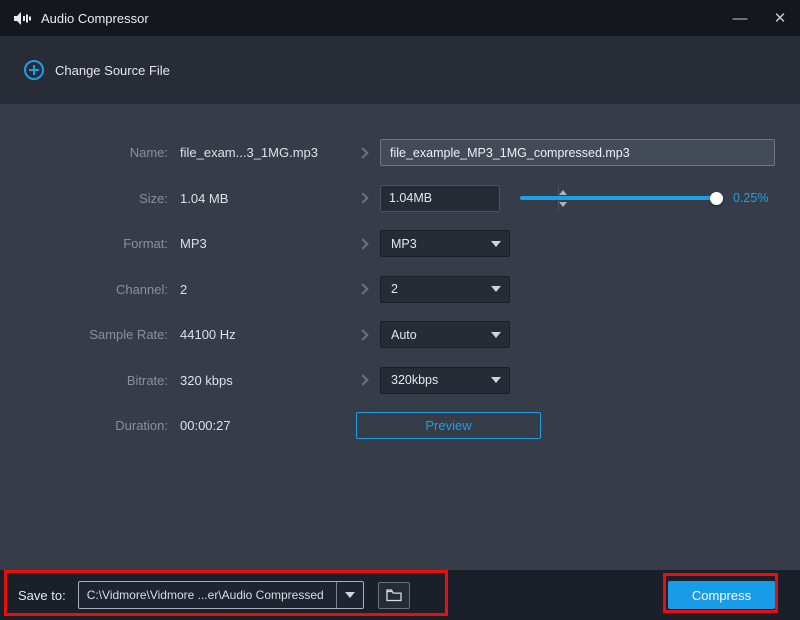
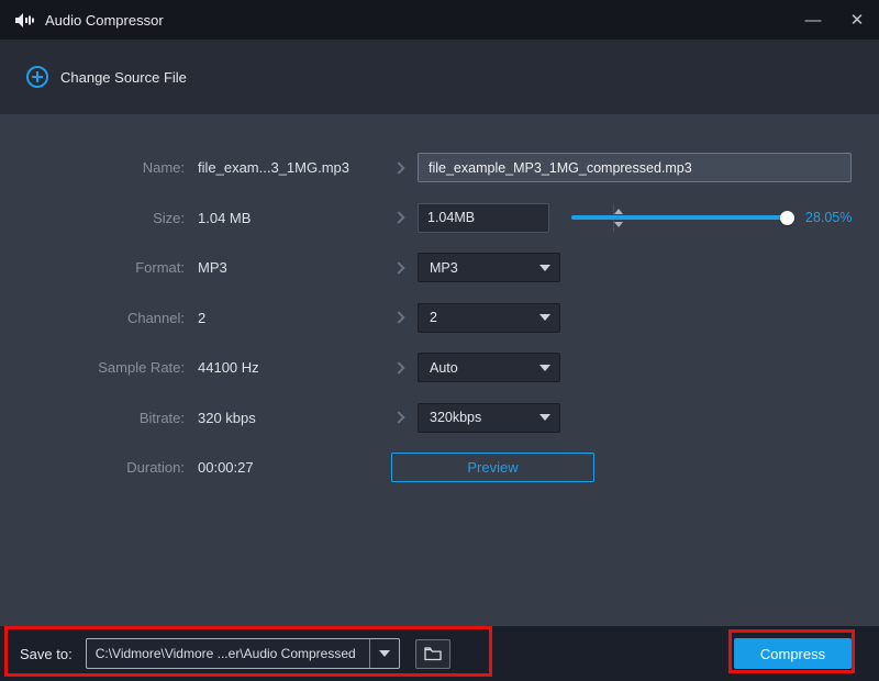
  Audio Compressor
  —
  ✕
  Change Source File
  Name:
  file_exam...3_1MG.mp3
  file_example_MP3_1MG_compressed.mp3
  Size:
  1.04 MB
  1.04MB
- 0.25%
+ 28.05%
  Format:
  MP3
  MP3
  Channel:
  2
  2
  Sample Rate:
  44100 Hz
  Auto
  Bitrate:
  320 kbps
  320kbps
  Duration:
  00:00:27
  Preview
  Save to:
  C:\Vidmore\Vidmore ...er\Audio Compressed
  Compress
